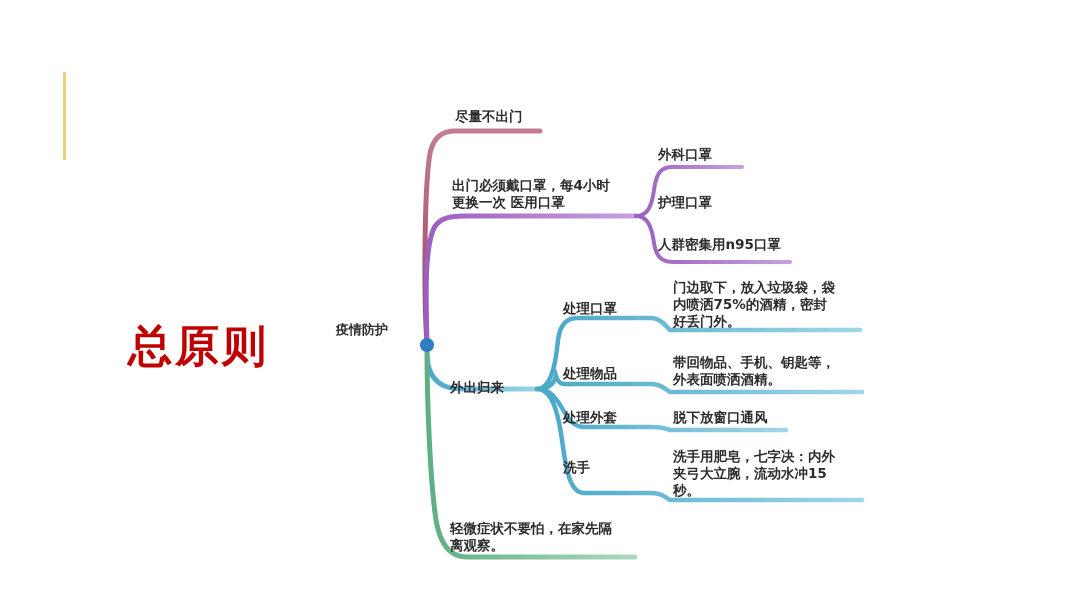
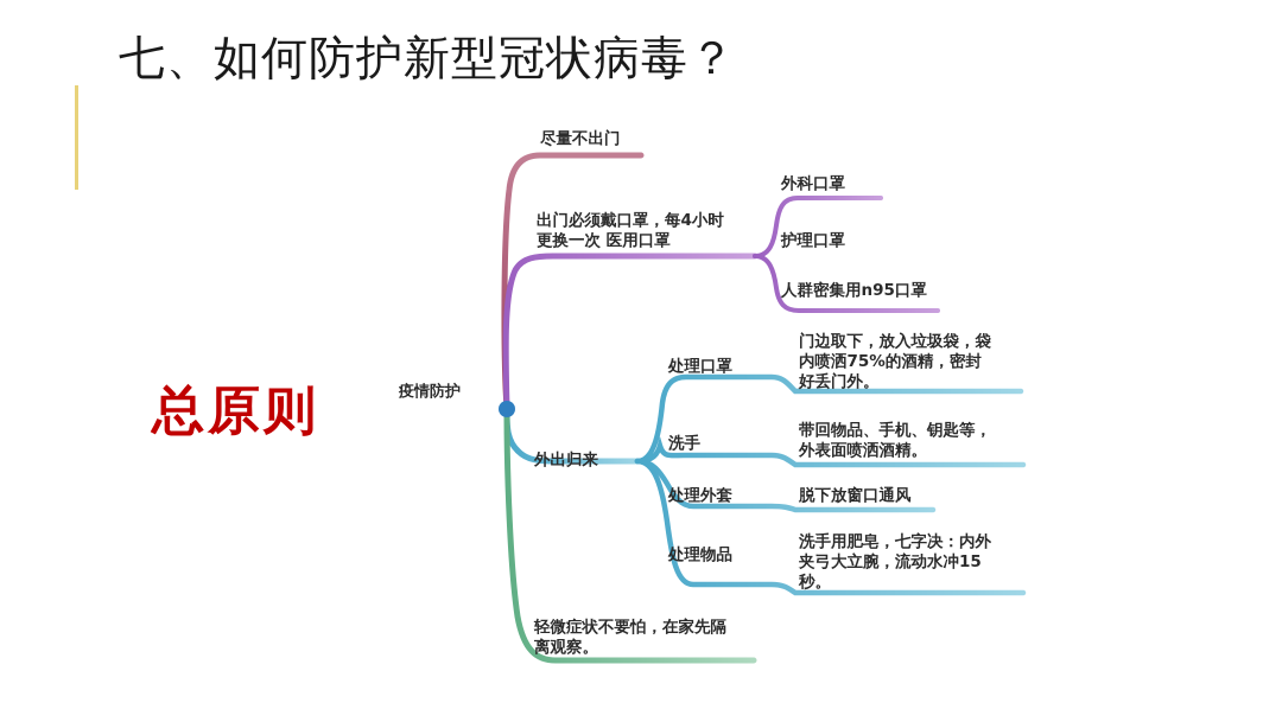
+ 七、如何防护新型冠状病毒？
  总原则
  疫情防护
  尽量不出门
  出门必须戴口罩，每4小时
  更换一次 医用口罩
  外科口罩
  护理口罩
  人群密集用n95口罩
  外出归来
  处理口罩
  门边取下，放入垃圾袋，袋
  内喷洒75%的酒精，密封
  好丢门外。
- 处理物品
+ 洗手
  带回物品、手机、钥匙等，
  外表面喷洒酒精。
  处理外套
  脱下放窗口通风
- 洗手
+ 处理物品
  洗手用肥皂，七字决：内外
  夹弓大立腕，流动水冲15
  秒。
  轻微症状不要怕，在家先隔
  离观察。
